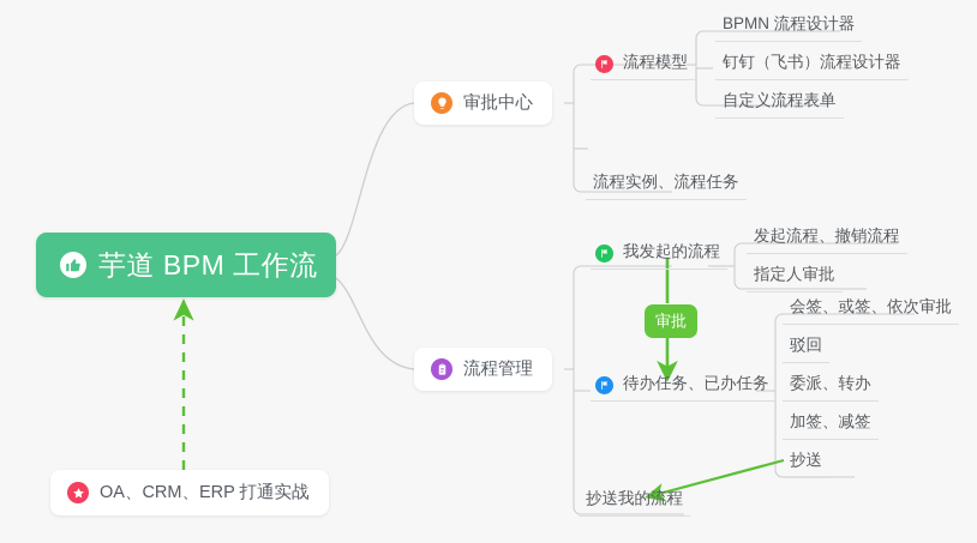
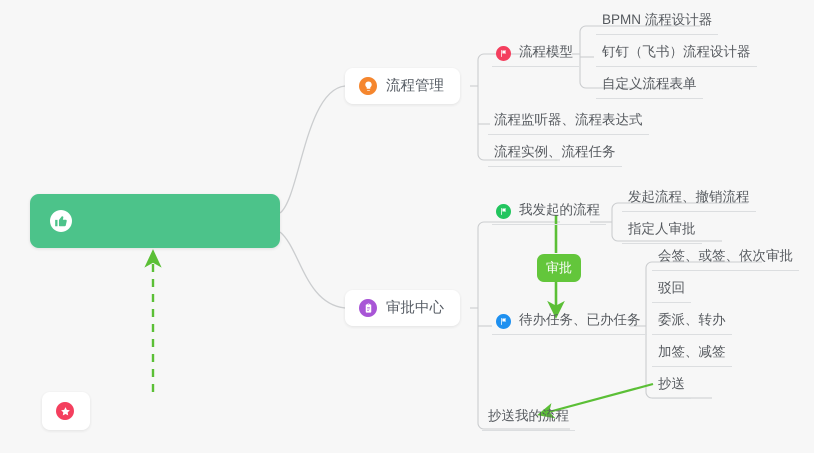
- 芋道 BPM 工作流
- 审批中心
+ 流程管理
  流程模型
  BPMN 流程设计器
  钉钉（飞书）流程设计器
  自定义流程表单
+ 流程监听器、流程表达式
  流程实例、流程任务
- 流程管理
+ 审批中心
  我发起的流程
  发起流程、撤销流程
  指定人审批
  待办任务、已办任务
  会签、或签、依次审批
  驳回
  委派、转办
  加签、减签
  抄送
  抄送我的流程
  审批
- OA、CRM、ERP 打通实战
